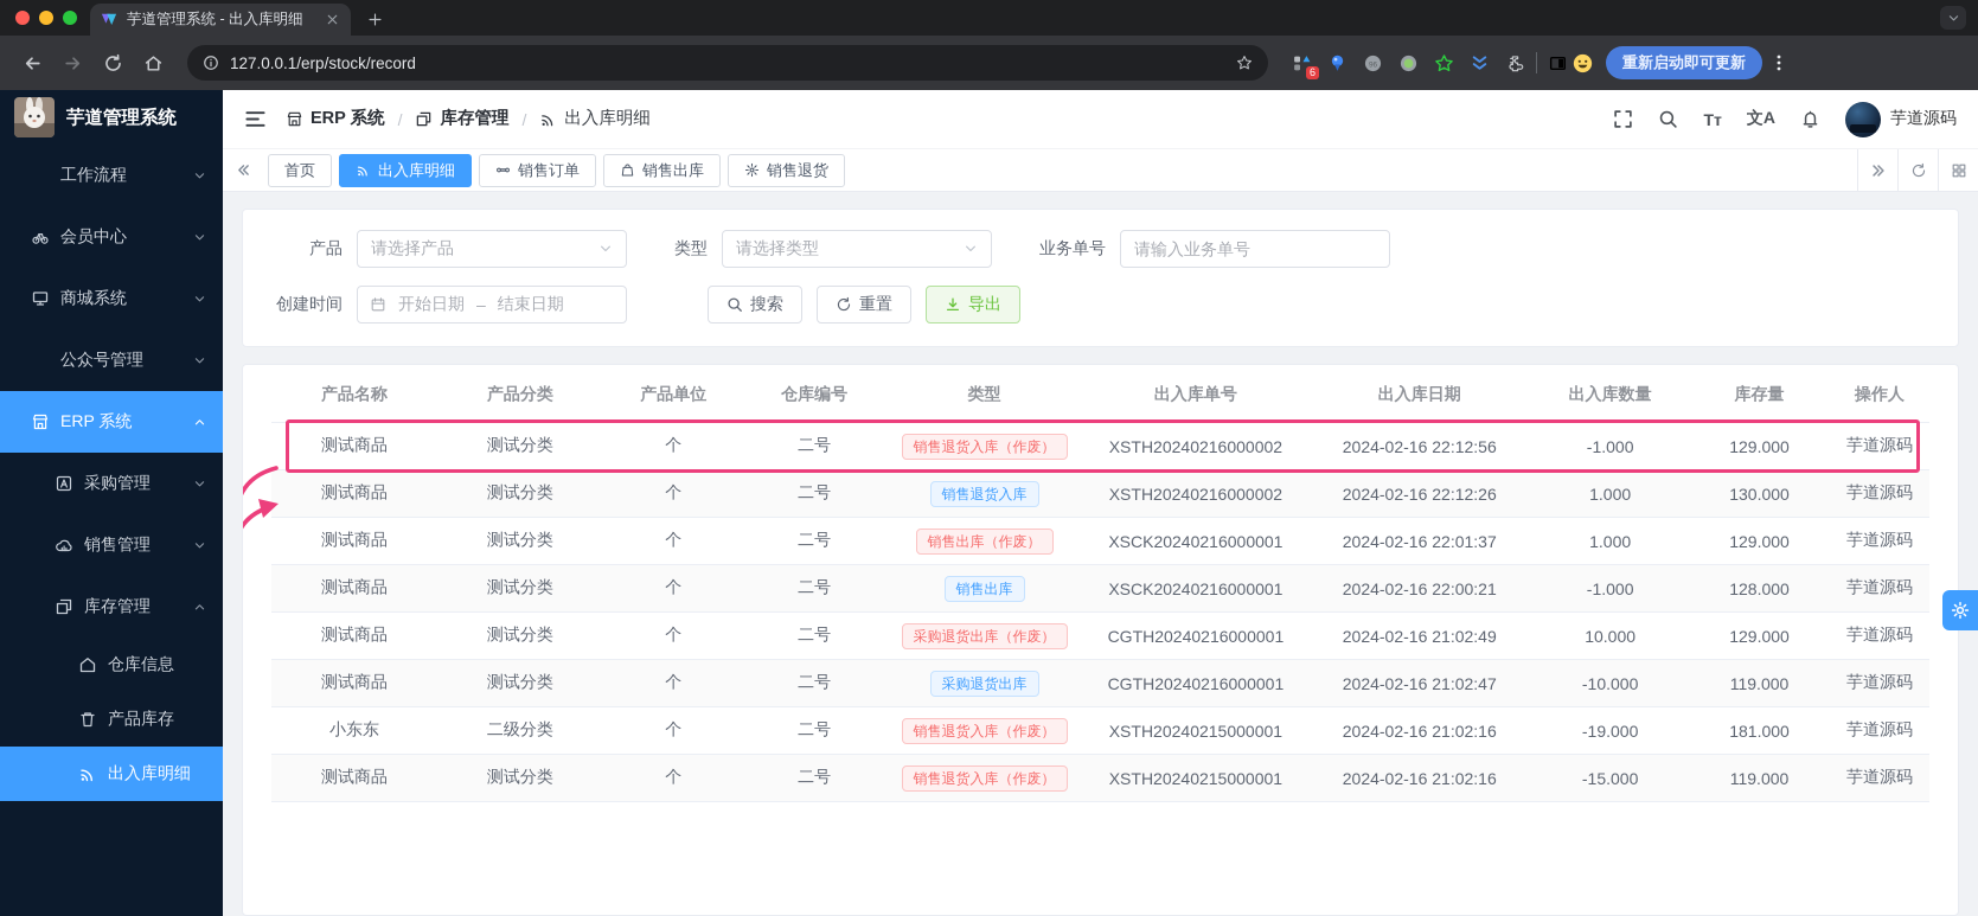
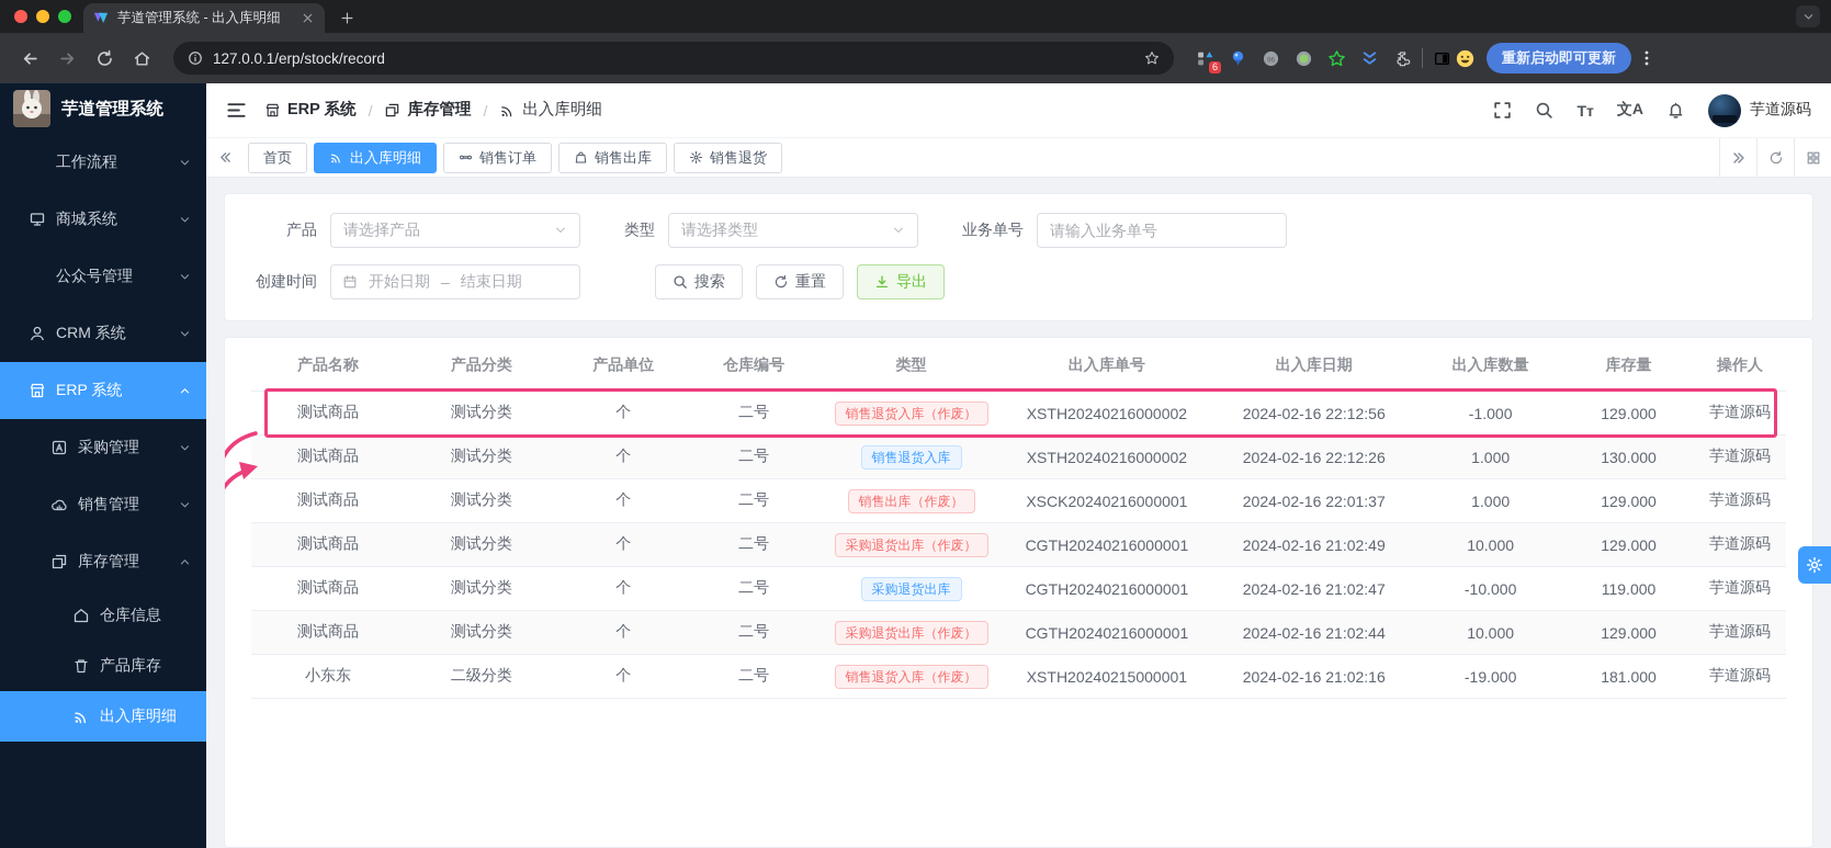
  芋道管理系统 - 出入库明细
  127.0.0.1/erp/stock/record
  6
  重新启动即可更新
  芋道管理系统
  工作流程
- 会员中心
  商城系统
  公众号管理
+ CRM 系统
  ERP 系统
  采购管理
  销售管理
  库存管理
  仓库信息
  产品库存
  出入库明细
  ERP 系统
  /
  库存管理
  /
  出入库明细
  Tт
  文A
  芋道源码
  首页
  出入库明细
  销售订单
  销售出库
  销售退货
  产品
  请选择产品
  类型
  请选择类型
  业务单号
  请输入业务单号
  创建时间
  开始日期
  –
  结束日期
  搜索
  重置
  导出
  产品名称	产品分类	产品单位	仓库编号	类型	出入库单号	出入库日期	出入库数量	库存量	操作人
  测试商品	测试分类	个	二号	销售退货入库（作废）	XSTH20240216000002	2024-02-16 22:12:56	-1.000	129.000	芋道源码
  测试商品	测试分类	个	二号	销售退货入库	XSTH20240216000002	2024-02-16 22:12:26	1.000	130.000	芋道源码
  测试商品	测试分类	个	二号	销售出库（作废）	XSCK20240216000001	2024-02-16 22:01:37	1.000	129.000	芋道源码
- 测试商品	测试分类	个	二号	销售出库	XSCK20240216000001	2024-02-16 22:00:21	-1.000	128.000	芋道源码
  测试商品	测试分类	个	二号	采购退货出库（作废）	CGTH20240216000001	2024-02-16 21:02:49	10.000	129.000	芋道源码
  测试商品	测试分类	个	二号	采购退货出库	CGTH20240216000001	2024-02-16 21:02:47	-10.000	119.000	芋道源码
+ 测试商品	测试分类	个	二号	采购退货出库（作废）	CGTH20240216000001	2024-02-16 21:02:44	10.000	129.000	芋道源码
  小东东	二级分类	个	二号	销售退货入库（作废）	XSTH20240215000001	2024-02-16 21:02:16	-19.000	181.000	芋道源码
- 测试商品	测试分类	个	二号	销售退货入库（作废）	XSTH20240215000001	2024-02-16 21:02:16	-15.000	119.000	芋道源码
